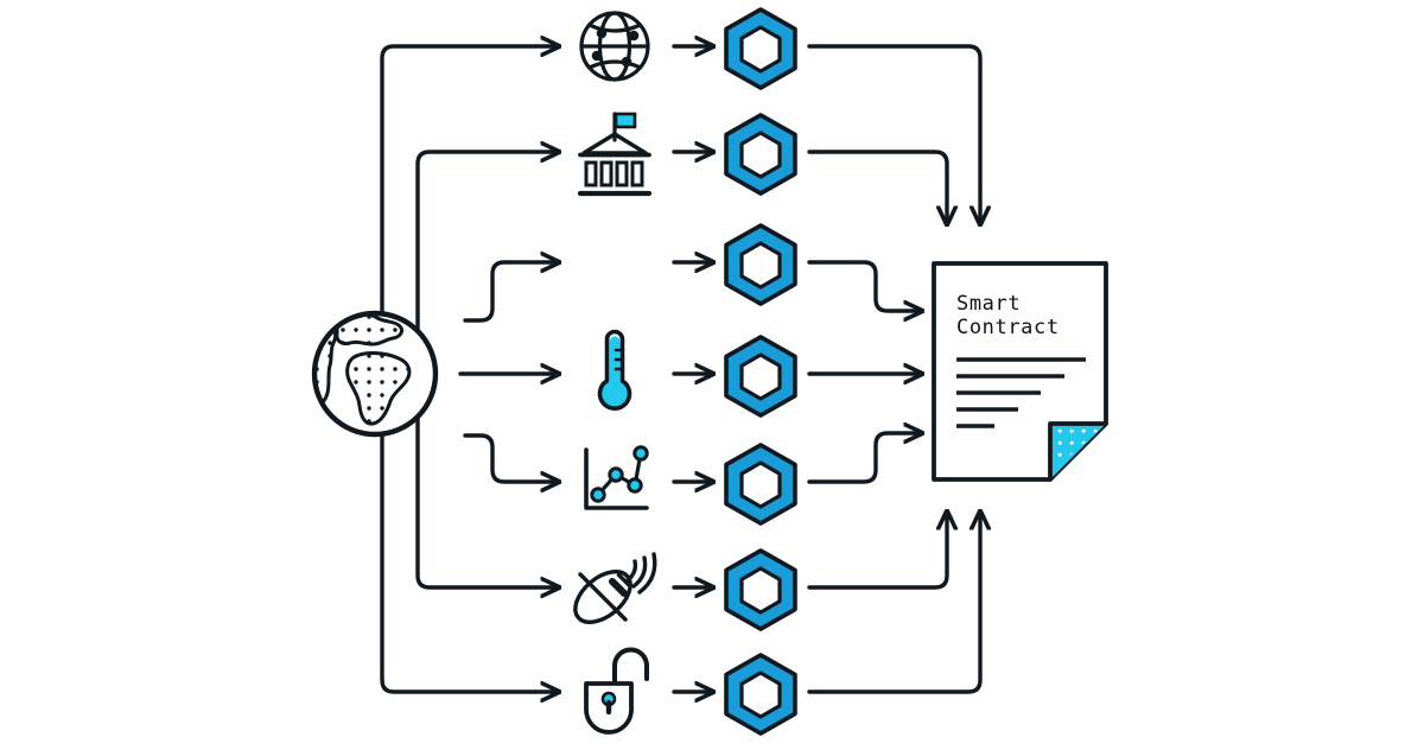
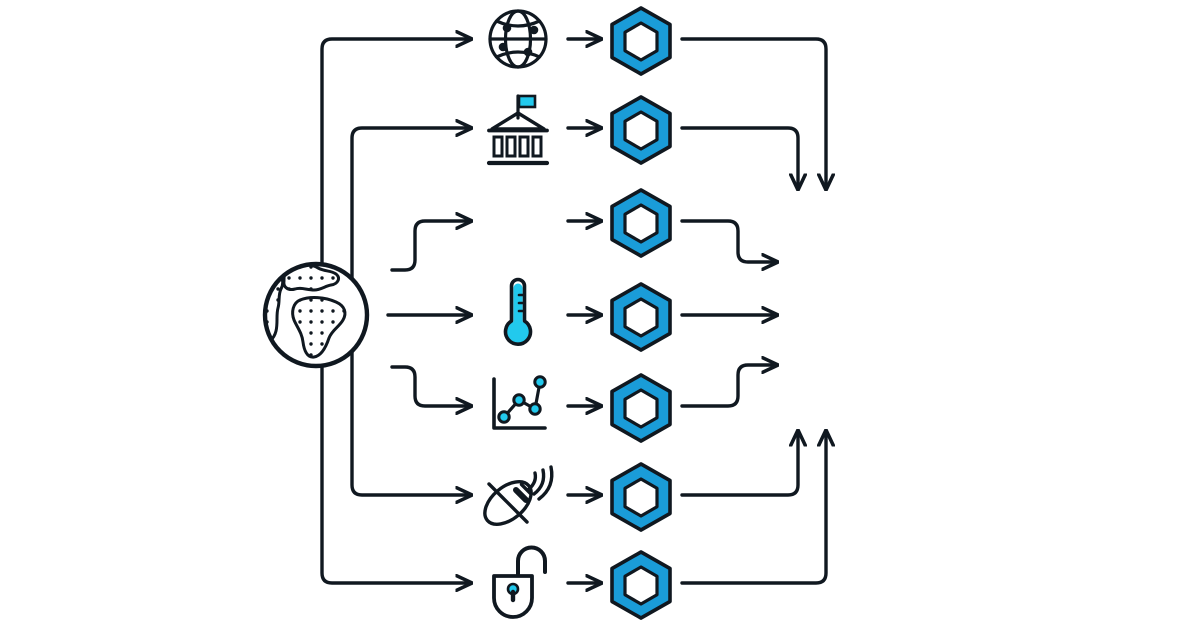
- Smart
- Contract
